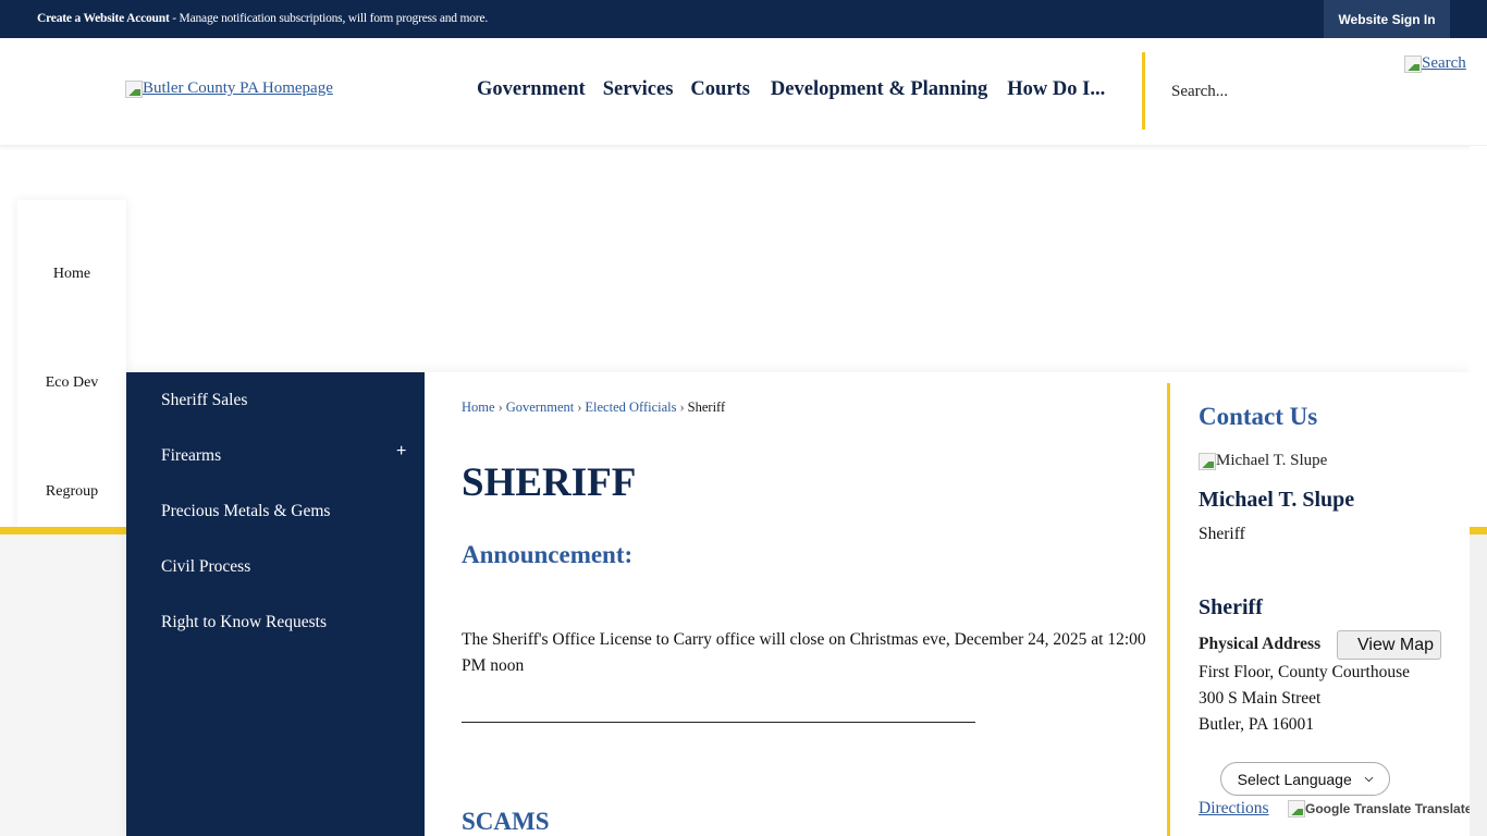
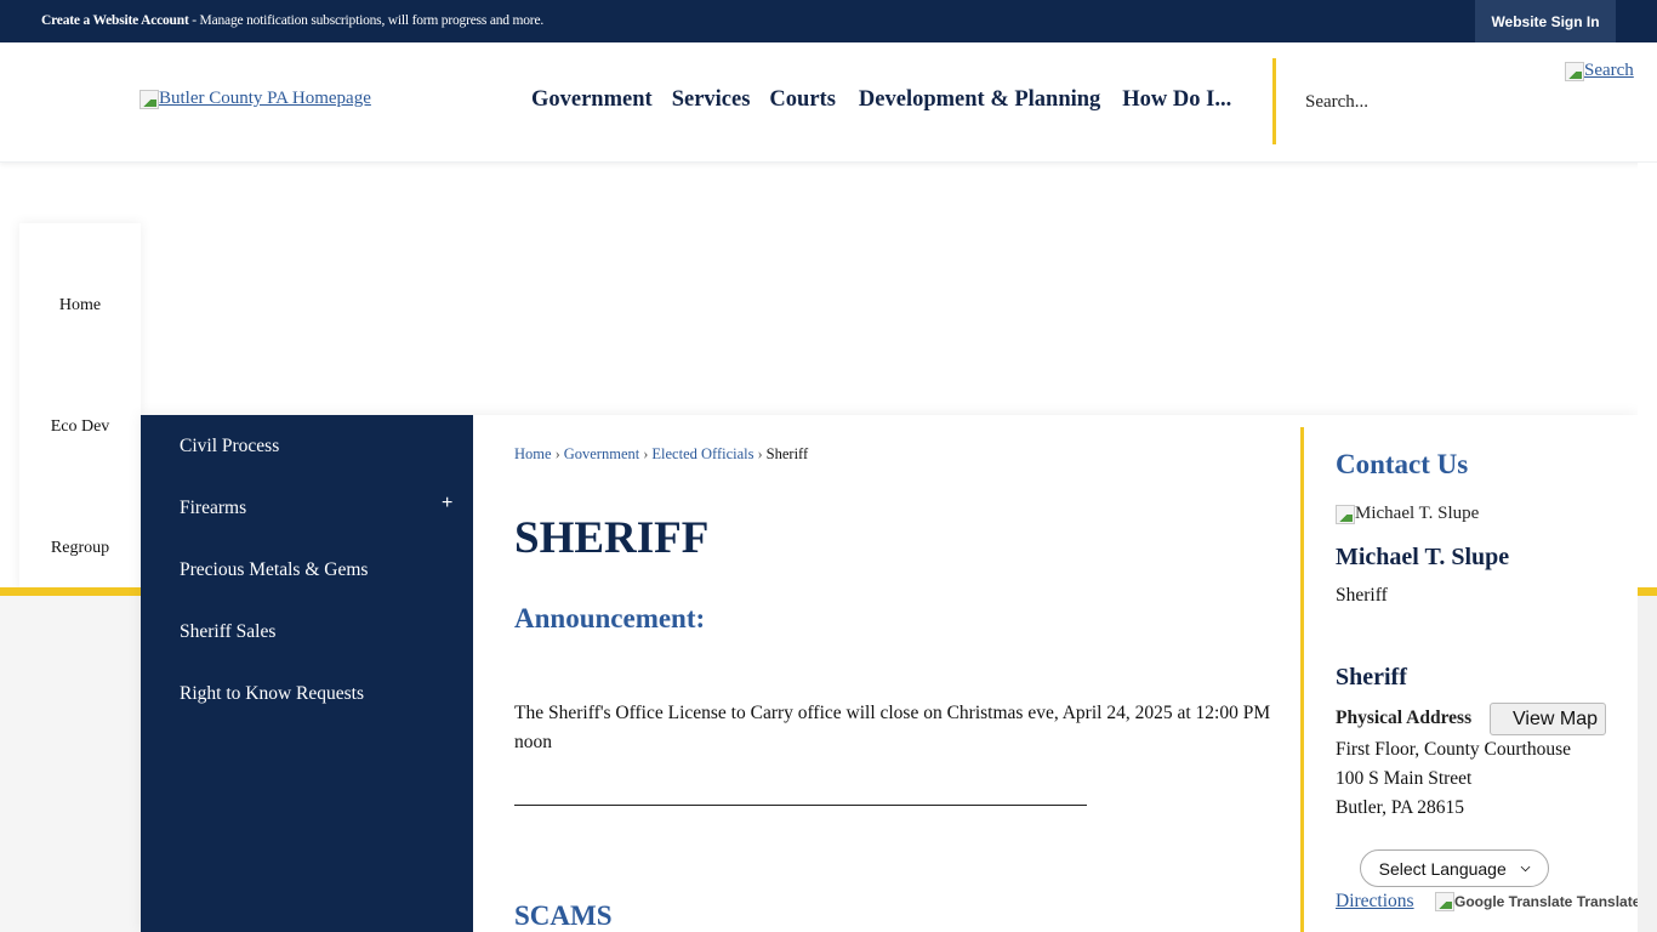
  Create a Website Account - Manage notification subscriptions, will form progress and more.
  Website Sign In
  Butler County PA Homepage
  Government
  Services
  Courts
  Development & Planning
  How Do I...
  Search...
  Search
  Home
  Eco Dev
  Regroup
- Sheriff Sales
+ Civil Process
  Firearms
  +
  Precious Metals & Gems
- Civil Process
+ Sheriff Sales
  Right to Know Requests
  Home › Government › Elected Officials › Sheriff
  SHERIFF
  Announcement:
- The Sheriff's Office License to Carry office will close on Christmas eve, December 24, 2025 at 12:00 PM noon
+ The Sheriff's Office License to Carry office will close on Christmas eve, April 24, 2025 at 12:00 PM noon
  SCAMS
  Contact Us
  Michael T. Slupe
  Michael T. Slupe
  Sheriff
  Sheriff
  Physical Address
  View Map
  First Floor, County Courthouse
- 300 S Main Street
+ 100 S Main Street
- Butler, PA 16001
+ Butler, PA 28615
  Select Language
  ⌵
  Directions
  Google Translate
  Translat
